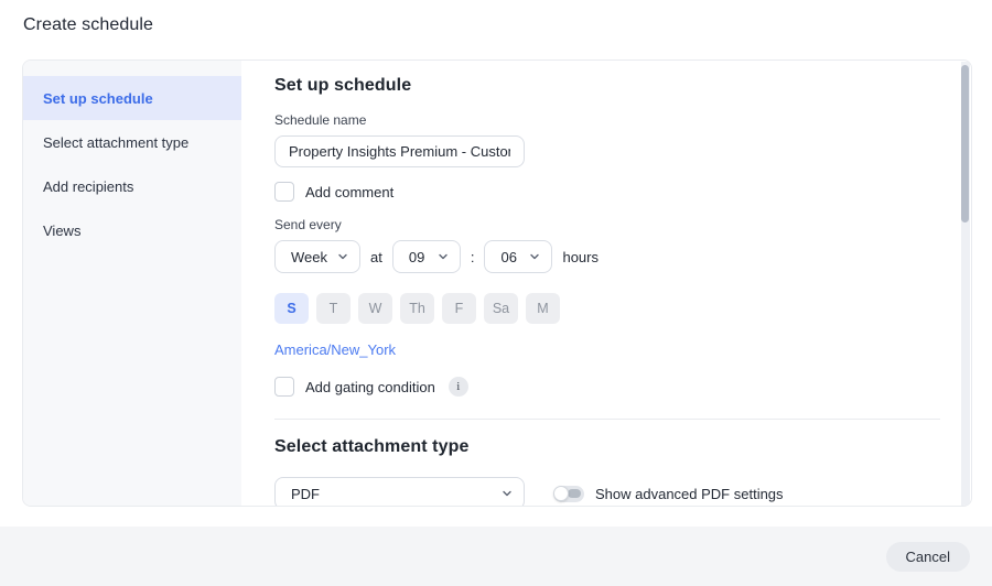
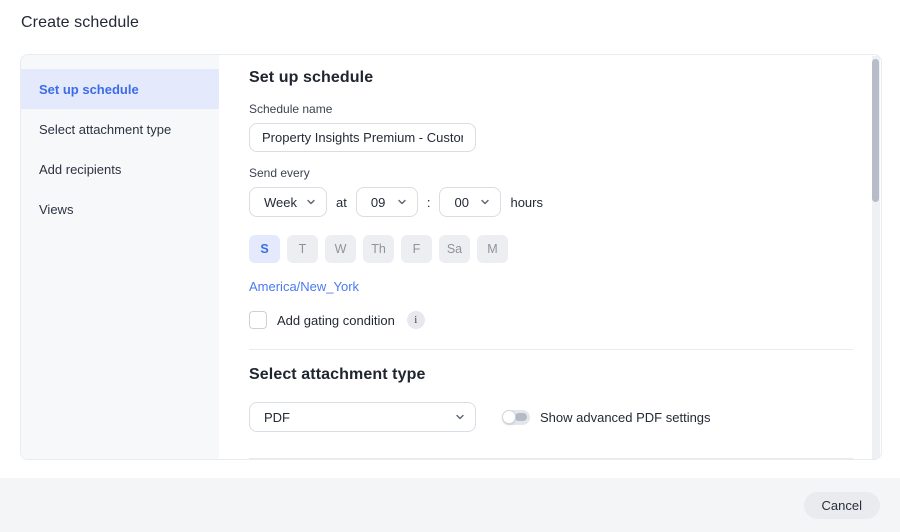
  Create schedule
  Set up schedule
  Select attachment type
  Add recipients
  Views
  Set up schedule
  Schedule name
  Property Insights Premium - Custo
- Add comment
  Send every
  Week
  at
  09
  :
- 06
+ 00
  hours
  S
  T
  W
  Th
  F
  Sa
  M
  America/New_York
  Add gating condition
  i
  Select attachment type
  PDF
  Show advanced PDF settings
  Cancel
